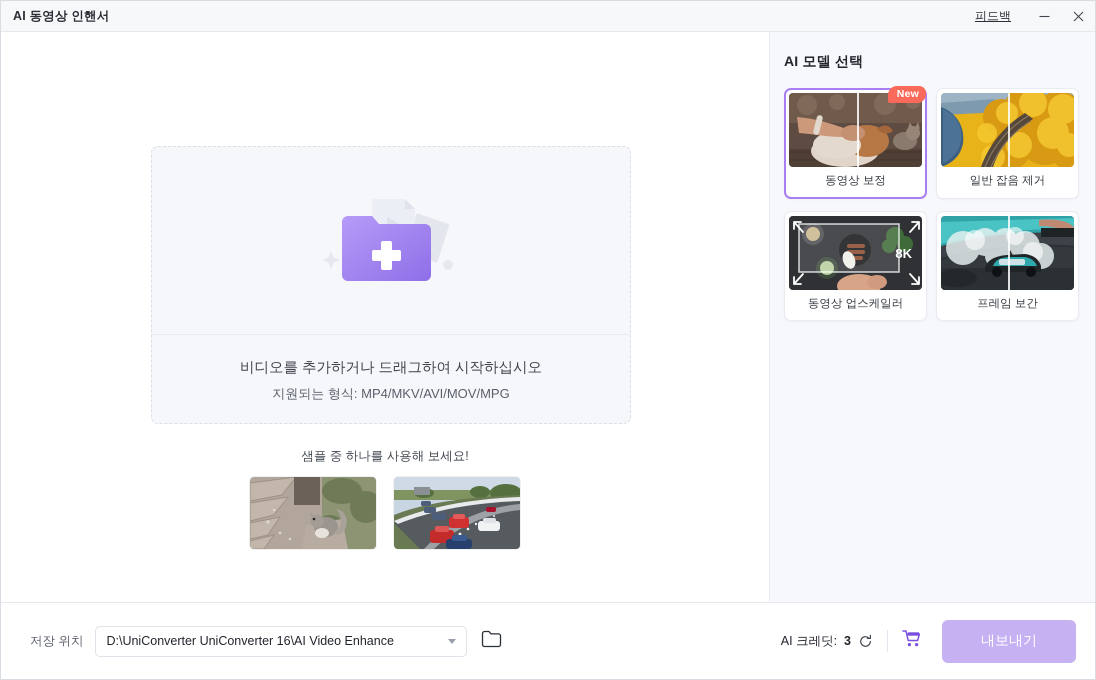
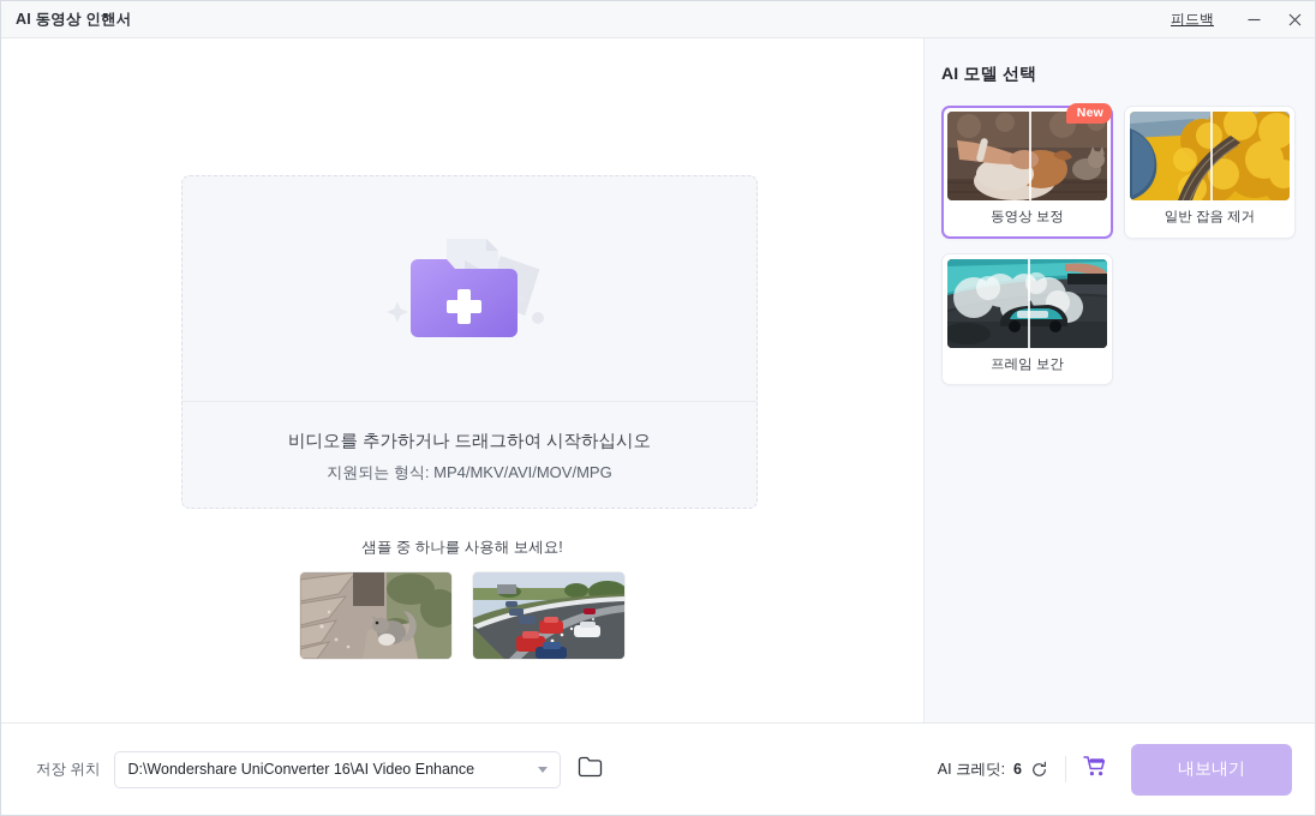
  AI 동영상 인핸서
  피드백
  비디오를 추가하거나 드래그하여 시작하십시오
  지원되는 형식: MP4/MKV/AVI/MOV/MPG
  샘플 중 하나를 사용해 보세요!
  AI 모델 선택
  New
  동영상 보정
  일반 잡음 제거
- 8K
- 동영상 업스케일러
  프레임 보간
  저장 위치
- D:\UniConverter UniConverter 16\AI Video Enhance
+ D:\Wondershare UniConverter 16\AI Video Enhance
  AI 크레딧:
- 3
+ 6
  내보내기
